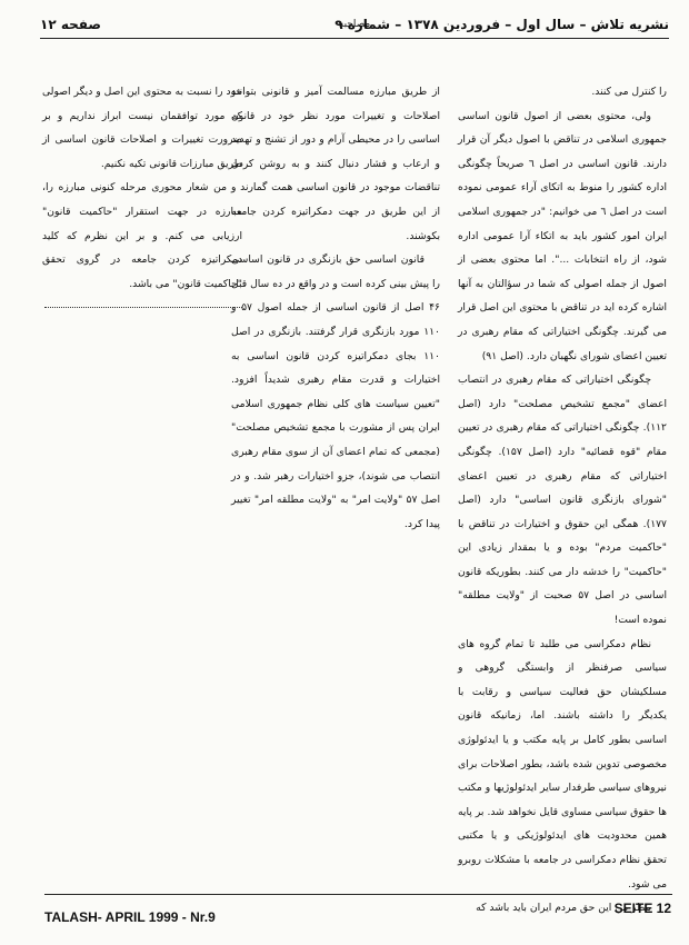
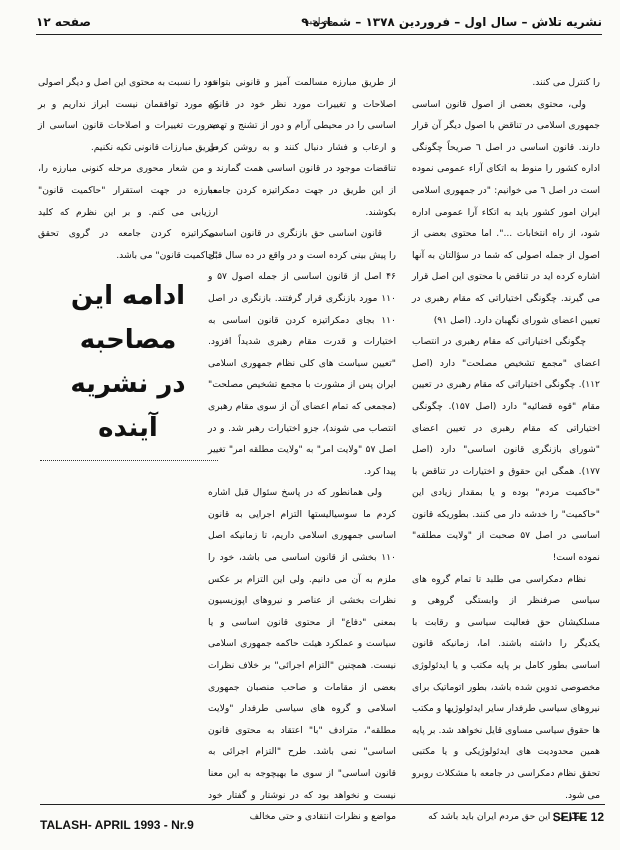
  نشریه تلاش – سال اول – فروردین ۱۳۷۸ – شماره ۹
  مصاحبه
  صفحه ۱۲
  را کنترل می کنند.
  ولی، محتوی بعضی از اصول قانون اساسی جمهوری اسلامی در تناقض با اصول دیگر آن قرار دارند. قانون اساسی در اصل ٦ صریحاً چگونگی اداره کشور را منوط به اتکای آراء عمومی نموده است در اصل ٦ می خوانیم: "در جمهوری اسلامی ایران امور کشور باید به اتکاء آرا عمومی اداره شود، از راه انتخابات ...". اما محتوی بعضی از اصول از جمله اصولی که شما در سؤالتان به آنها اشاره کرده اید در تناقض با محتوی این اصل قرار می گیرند. چگونگی اختیاراتی که مقام رهبری در تعیین اعضای شورای نگهبان دارد. (اصل ۹۱)
  چگونگی اختیاراتی که مقام رهبری در انتصاب اعضای "مجمع تشخیص مصلحت" دارد (اصل ۱۱۲). چگونگی اختیاراتی که مقام رهبری در تعیین مقام "قوه قضائیه" دارد (اصل ۱۵۷). چگونگی اختیاراتی که مقام رهبری در تعیین اعضای "شورای بازنگری قانون اساسی" دارد (اصل ۱۷۷). همگی این حقوق و اختیارات در تناقض با "حاکمیت مردم" بوده و یا بمقدار زیادی این "حاکمیت" را خدشه دار می کنند. بطوریکه قانون اساسی در اصل ۵۷ صحبت از "ولایت مطلقه" نموده است!
- نظام دمکراسی می طلبد تا تمام گروه های سیاسی صرفنظر از وابستگی گروهی و مسلکیشان حق فعالیت سیاسی و رقابت با یکدیگر را داشته باشند. اما، زمانیکه قانون اساسی بطور کامل بر پایه مکتب و یا ایدئولوژی مخصوصی تدوین شده باشد، بطور اصلاحات برای نیروهای سیاسی طرفدار سایر ایدئولوژیها و مکتب ها حقوق سیاسی مساوی قایل نخواهد شد. بر پایه همین محدودیت های ایدئولوژیکی و یا مکتبی تحقق نظام دمکراسی در جامعه با مشکلات روبرو می شود.
+ نظام دمکراسی می طلبد تا تمام گروه های سیاسی صرفنظر از وابستگی گروهی و مسلکیشان حق فعالیت سیاسی و رقابت با یکدیگر را داشته باشند. اما، زمانیکه قانون اساسی بطور کامل بر پایه مکتب و یا ایدئولوژی مخصوصی تدوین شده باشد، بطور اتوماتیک برای نیروهای سیاسی طرفدار سایر ایدئولوژیها و مکتب ها حقوق سیاسی مساوی قایل نخواهد شد. بر پایه همین محدودیت های ایدئولوژیکی و یا مکتبی تحقق نظام دمکراسی در جامعه با مشکلات روبرو می شود.
  بنظر من این حق مردم ایران باید باشد که
  از طریق مبارزه مسالمت آمیز و قانونی بتوانند اصلاحات و تغییرات مورد نظر خود در قانون اساسی را در محیطی آرام و دور از تشنج و تهدید و ارعاب و فشار دنبال کنند و به روشن کردن تناقضات موجود در قانون اساسی همت گمارند و از این طریق در جهت دمکراتیزه کردن جامعه بکوشند.
  قانون اساسی حق بازنگری در قانون اساسی را پیش بینی کرده است و در واقع در ده سال قبل ۴۶ اصل از قانون اساسی از جمله اصول ۵۷ و ۱۱۰ مورد بازنگری قرار گرفتند. بازنگری در اصل ۱۱۰ بجای دمکراتیزه کردن قانون اساسی به اختیارات و قدرت مقام رهبری شدیداً افزود. "تعیین سیاست های کلی نظام جمهوری اسلامی ایران پس از مشورت با مجمع تشخیص مصلحت" (مجمعی که تمام اعضای آن از سوی مقام رهبری انتصاب می شوند)، جزو اختیارات رهبر شد. و در اصل ۵۷ "ولایت امر" به "ولایت مطلقه امر" تغییر پیدا کرد.
+ ولی همانطور که در پاسخ سئوال قبل اشاره کردم ما سوسیالیستها التزام اجرایی به قانون اساسی جمهوری اسلامی داریم، تا زمانیکه اصل ۱۱۰ بخشی از قانون اساسی می باشد، خود را ملزم به آن می دانیم. ولی این التزام بر عکس نظرات بخشی از عناصر و نیروهای اپوزیسیون بمعنی "دفاع" از محتوی قانون اساسی و یا سیاست و عملکرد هیئت حاکمه جمهوری اسلامی نیست. همچنین "التزام اجرائی" بر خلاف نظرات بعضی از مقامات و صاحب منصبان جمهوری اسلامی و گروه های سیاسی طرفدار "ولایت مطلقه"، مترادف "با" اعتقاد به محتوی قانون اساسی" نمی باشد. طرح "التزام اجرائی به قانون اساسی" از سوی ما بهیچوجه به این معنا نیست و نخواهد بود که در نوشتار و گفتار خود مواضع و نظرات انتقادی و حتی مخالف
  خود را نسبت به محتوی این اصل و دیگر اصولی که مورد توافقمان نیست ابراز نداریم و بر ضرورت تغییرات و اصلاحات قانون اساسی از طریق مبارزات قانونی تکیه نکنیم.
  من شعار محوری مرحله کنونی مبارزه را، مبارزه در جهت استقرار "حاکمیت قانون" ارزیابی می کنم. و بر این نظرم که کلید دمکراتیزه کردن جامعه در گروی تحقق "حاکمیت قانون" می باشد.
+ ادامه این مصاحبه
+ در نشریه آینده
- TALASH- APRIL 1999 - Nr.9
+ TALASH- APRIL 1993 - Nr.9
  SEITE 12
